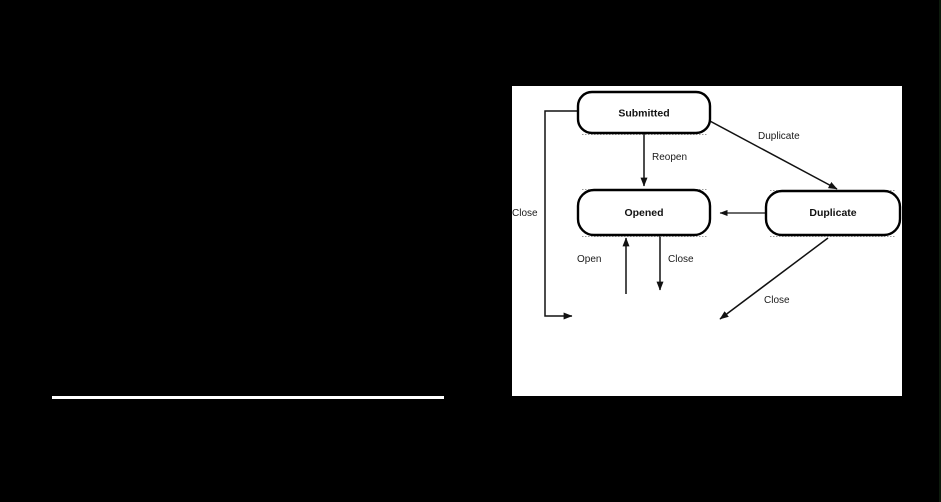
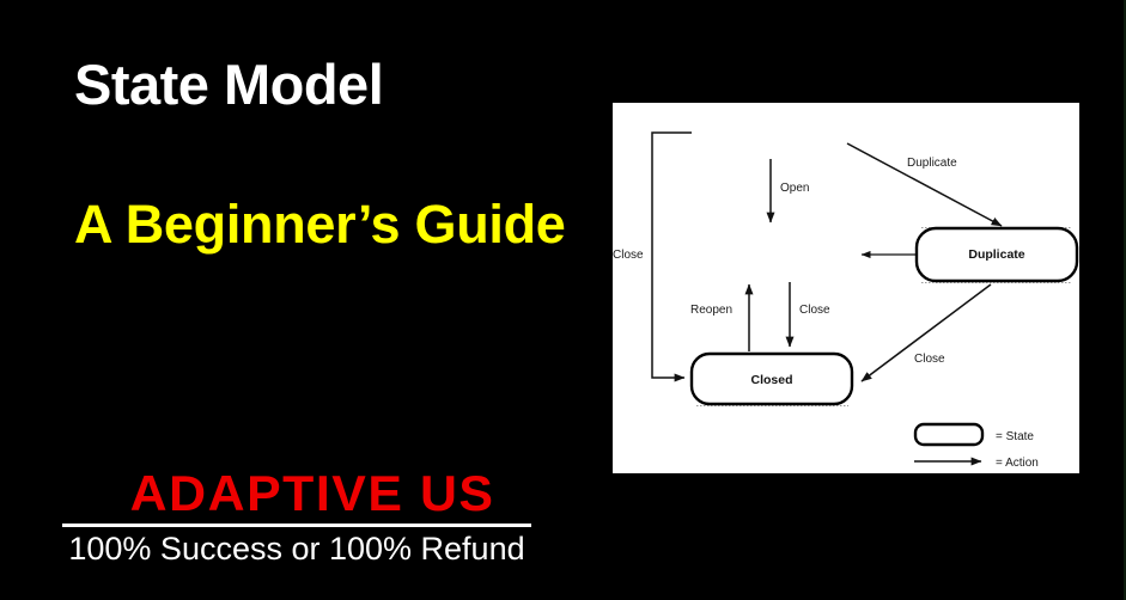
+ State Model
+ A Beginner’s Guide
+ ADAPTIVE US
+ 100% Success or 100% Refund
- Reopen
+ Open
  Duplicate
  Close
  Close
- Open
+ Reopen
  Close
- Submitted
- Opened
  Duplicate
+ Closed
+ = State
+ = Action
